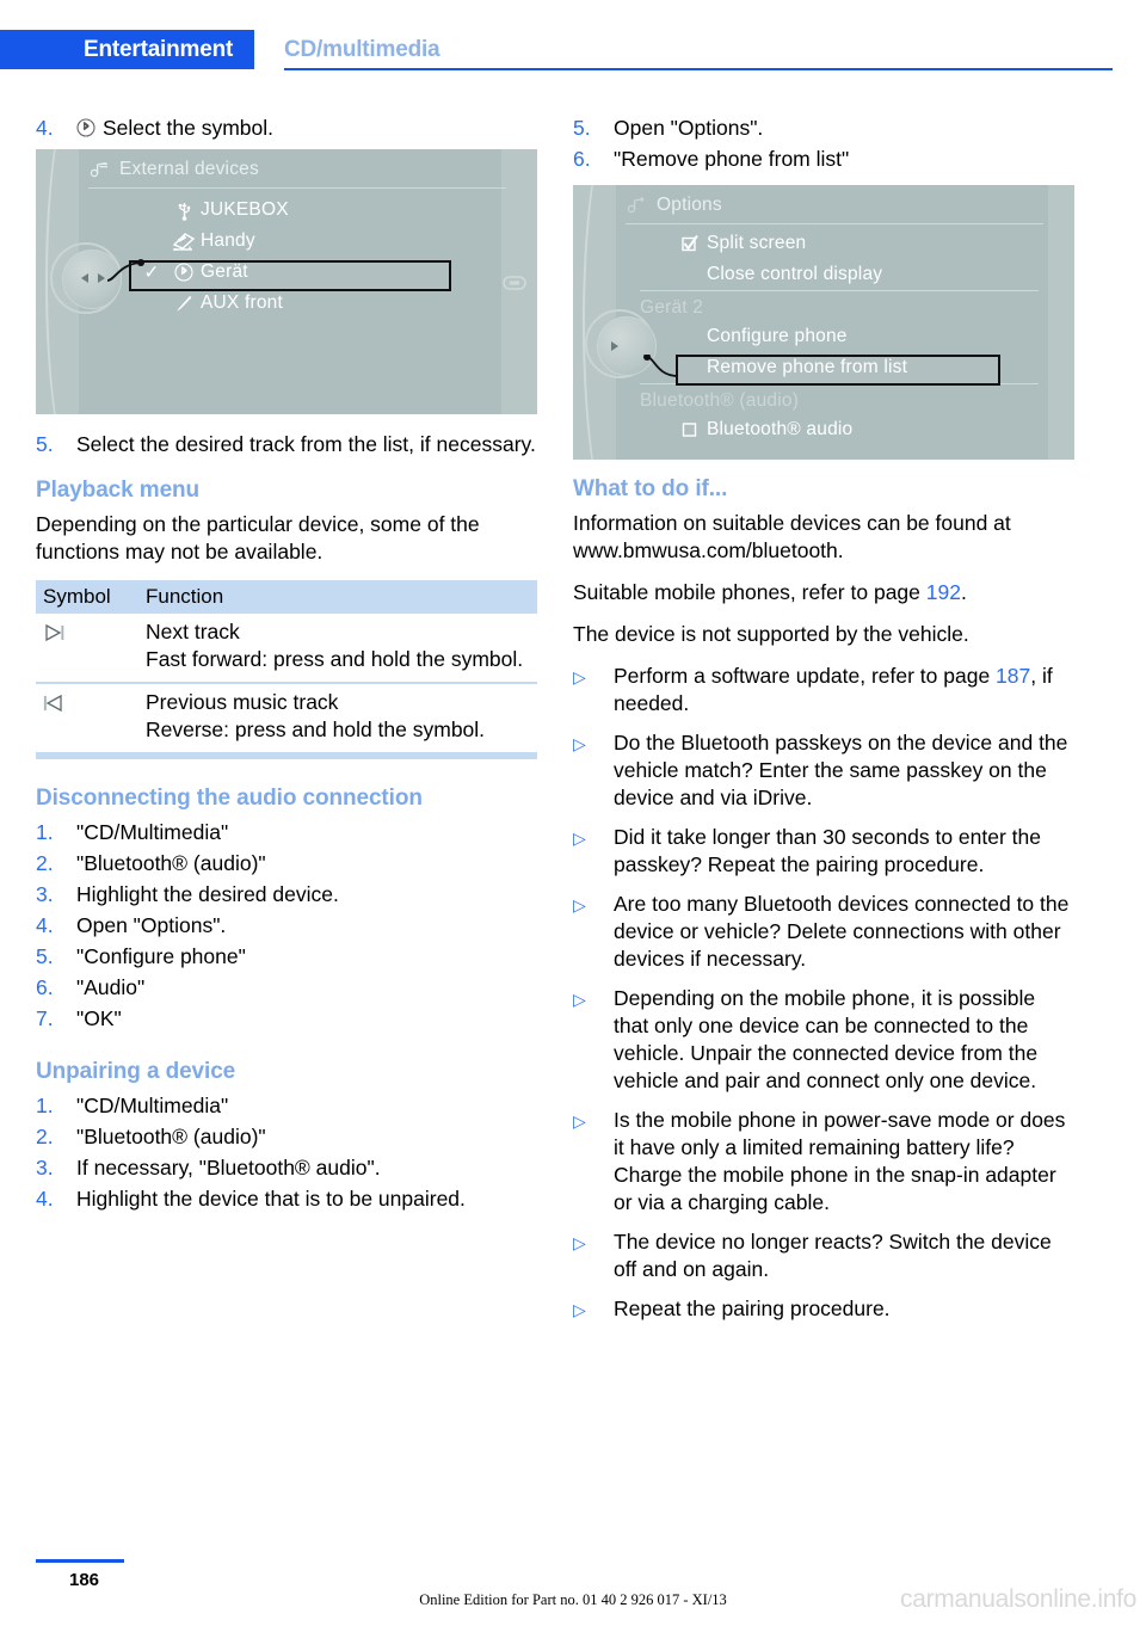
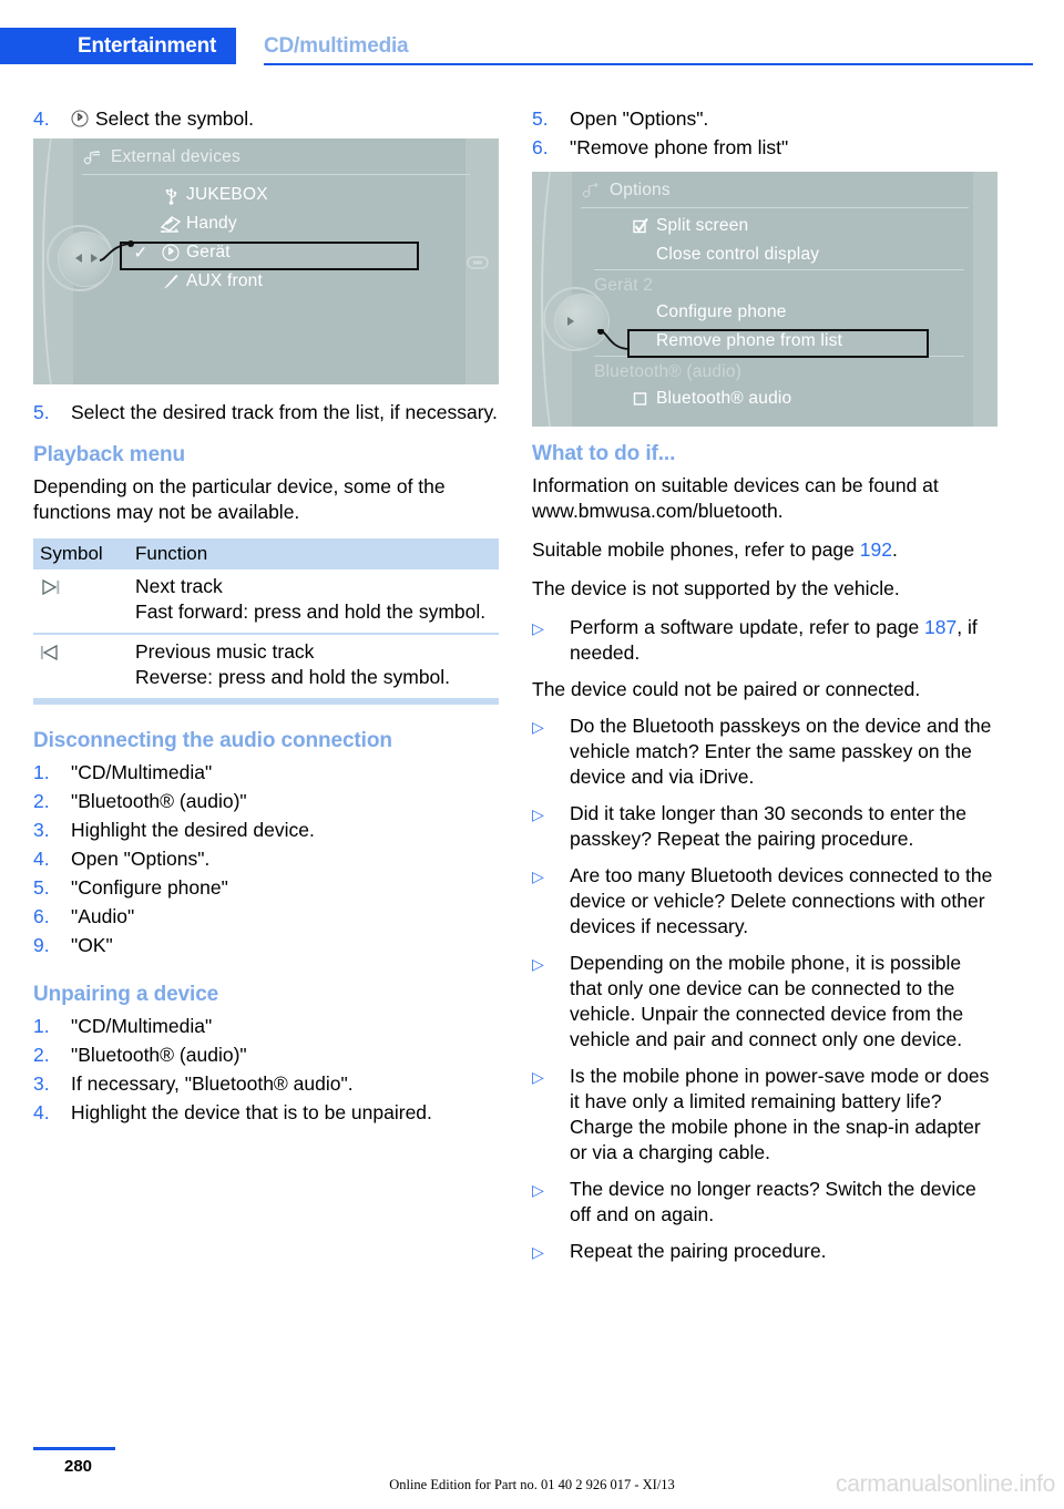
  Entertainment
  CD/multimedia
  4.
  Select the symbol.
  External devices
  JUKEBOX
  Handy
  ✓
  Gerät
  AUX front
  5.
  Select the desired track from the list, if necessary.
  Playback menu
  Depending on the particular device, some of the functions may not be available.
  Symbol
  Function
  Next track
  Fast forward: press and hold the symbol.
  Previous music track
  Reverse: press and hold the symbol.
  Disconnecting the audio connection
  1.
  "CD/Multimedia"
  2.
  "Bluetooth® (audio)"
  3.
  Highlight the desired device.
  4.
  Open "Options".
  5.
  "Configure phone"
  6.
  "Audio"
- 7.
+ 9.
  "OK"
  Unpairing a device
  1.
  "CD/Multimedia"
  2.
  "Bluetooth® (audio)"
  3.
  If necessary, "Bluetooth® audio".
  4.
  Highlight the device that is to be unpaired.
  5.
  Open "Options".
  6.
  "Remove phone from list"
  Options
  Split screen
  Close control display
  Gerät 2
  Configure phone
  Remove phone from list
  Bluetooth® (audio)
  Bluetooth® audio
  What to do if...
  Information on suitable devices can be found at www.bmwusa.com/bluetooth.
  Suitable mobile phones, refer to page 192.
  The device is not supported by the vehicle.
  ▷
  Perform a software update, refer to page 187, if needed.
+ The device could not be paired or connected.
  ▷
  Do the Bluetooth passkeys on the device and the vehicle match? Enter the same passkey on the device and via iDrive.
  ▷
  Did it take longer than 30 seconds to enter the passkey? Repeat the pairing procedure.
  ▷
  Are too many Bluetooth devices connected to the device or vehicle? Delete connections with other devices if necessary.
  ▷
  Depending on the mobile phone, it is possible that only one device can be connected to the vehicle. Unpair the connected device from the vehicle and pair and connect only one device.
  ▷
  Is the mobile phone in power-save mode or does it have only a limited remaining battery life? Charge the mobile phone in the snap-in adapter or via a charging cable.
  ▷
  The device no longer reacts? Switch the device off and on again.
  ▷
  Repeat the pairing procedure.
- 186
+ 280
  Online Edition for Part no. 01 40 2 926 017 - XI/13
  carmanualsonline.info
